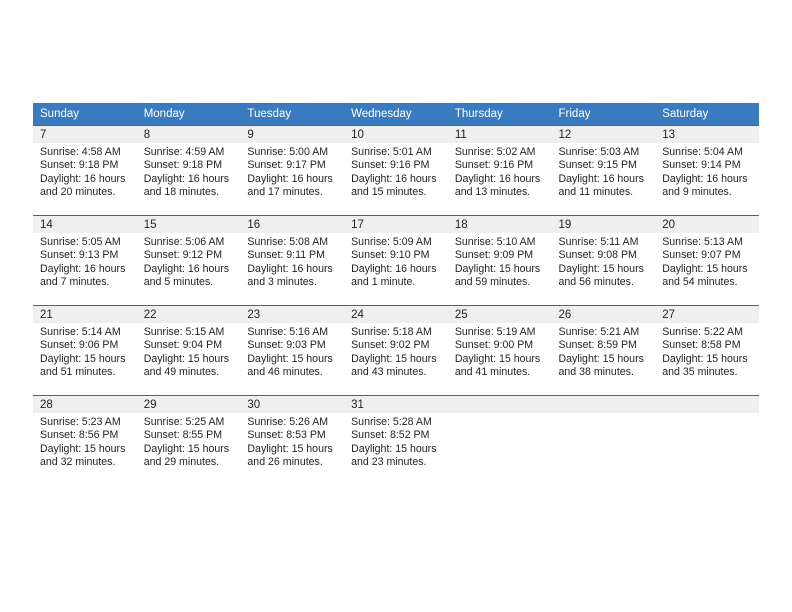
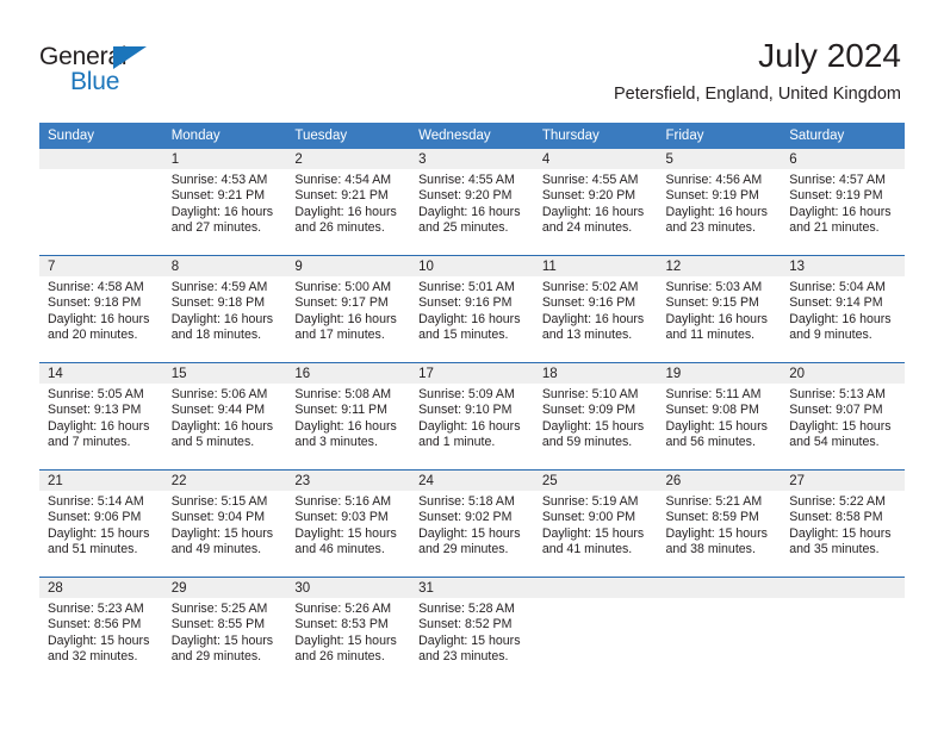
+ General
+ Blue
+ July 2024
+ Petersfield, England, United Kingdom
  Sunday	Monday	Tuesday	Wednesday	Thursday	Friday	Saturday
+ 	1Sunrise: 4:53 AMSunset: 9:21 PMDaylight: 16 hoursand 27 minutes.	2Sunrise: 4:54 AMSunset: 9:21 PMDaylight: 16 hoursand 26 minutes.	3Sunrise: 4:55 AMSunset: 9:20 PMDaylight: 16 hoursand 25 minutes.	4Sunrise: 4:55 AMSunset: 9:20 PMDaylight: 16 hoursand 24 minutes.	5Sunrise: 4:56 AMSunset: 9:19 PMDaylight: 16 hoursand 23 minutes.	6Sunrise: 4:57 AMSunset: 9:19 PMDaylight: 16 hoursand 21 minutes.
  7Sunrise: 4:58 AMSunset: 9:18 PMDaylight: 16 hoursand 20 minutes.	8Sunrise: 4:59 AMSunset: 9:18 PMDaylight: 16 hoursand 18 minutes.	9Sunrise: 5:00 AMSunset: 9:17 PMDaylight: 16 hoursand 17 minutes.	10Sunrise: 5:01 AMSunset: 9:16 PMDaylight: 16 hoursand 15 minutes.	11Sunrise: 5:02 AMSunset: 9:16 PMDaylight: 16 hoursand 13 minutes.	12Sunrise: 5:03 AMSunset: 9:15 PMDaylight: 16 hoursand 11 minutes.	13Sunrise: 5:04 AMSunset: 9:14 PMDaylight: 16 hoursand 9 minutes.
- 14Sunrise: 5:05 AMSunset: 9:13 PMDaylight: 16 hoursand 7 minutes.	15Sunrise: 5:06 AMSunset: 9:12 PMDaylight: 16 hoursand 5 minutes.	16Sunrise: 5:08 AMSunset: 9:11 PMDaylight: 16 hoursand 3 minutes.	17Sunrise: 5:09 AMSunset: 9:10 PMDaylight: 16 hoursand 1 minute.	18Sunrise: 5:10 AMSunset: 9:09 PMDaylight: 15 hoursand 59 minutes.	19Sunrise: 5:11 AMSunset: 9:08 PMDaylight: 15 hoursand 56 minutes.	20Sunrise: 5:13 AMSunset: 9:07 PMDaylight: 15 hoursand 54 minutes.
+ 14Sunrise: 5:05 AMSunset: 9:13 PMDaylight: 16 hoursand 7 minutes.	15Sunrise: 5:06 AMSunset: 9:44 PMDaylight: 16 hoursand 5 minutes.	16Sunrise: 5:08 AMSunset: 9:11 PMDaylight: 16 hoursand 3 minutes.	17Sunrise: 5:09 AMSunset: 9:10 PMDaylight: 16 hoursand 1 minute.	18Sunrise: 5:10 AMSunset: 9:09 PMDaylight: 15 hoursand 59 minutes.	19Sunrise: 5:11 AMSunset: 9:08 PMDaylight: 15 hoursand 56 minutes.	20Sunrise: 5:13 AMSunset: 9:07 PMDaylight: 15 hoursand 54 minutes.
- 21Sunrise: 5:14 AMSunset: 9:06 PMDaylight: 15 hoursand 51 minutes.	22Sunrise: 5:15 AMSunset: 9:04 PMDaylight: 15 hoursand 49 minutes.	23Sunrise: 5:16 AMSunset: 9:03 PMDaylight: 15 hoursand 46 minutes.	24Sunrise: 5:18 AMSunset: 9:02 PMDaylight: 15 hoursand 43 minutes.	25Sunrise: 5:19 AMSunset: 9:00 PMDaylight: 15 hoursand 41 minutes.	26Sunrise: 5:21 AMSunset: 8:59 PMDaylight: 15 hoursand 38 minutes.	27Sunrise: 5:22 AMSunset: 8:58 PMDaylight: 15 hoursand 35 minutes.
+ 21Sunrise: 5:14 AMSunset: 9:06 PMDaylight: 15 hoursand 51 minutes.	22Sunrise: 5:15 AMSunset: 9:04 PMDaylight: 15 hoursand 49 minutes.	23Sunrise: 5:16 AMSunset: 9:03 PMDaylight: 15 hoursand 46 minutes.	24Sunrise: 5:18 AMSunset: 9:02 PMDaylight: 15 hoursand 29 minutes.	25Sunrise: 5:19 AMSunset: 9:00 PMDaylight: 15 hoursand 41 minutes.	26Sunrise: 5:21 AMSunset: 8:59 PMDaylight: 15 hoursand 38 minutes.	27Sunrise: 5:22 AMSunset: 8:58 PMDaylight: 15 hoursand 35 minutes.
  28Sunrise: 5:23 AMSunset: 8:56 PMDaylight: 15 hoursand 32 minutes.	29Sunrise: 5:25 AMSunset: 8:55 PMDaylight: 15 hoursand 29 minutes.	30Sunrise: 5:26 AMSunset: 8:53 PMDaylight: 15 hoursand 26 minutes.	31Sunrise: 5:28 AMSunset: 8:52 PMDaylight: 15 hoursand 23 minutes.
